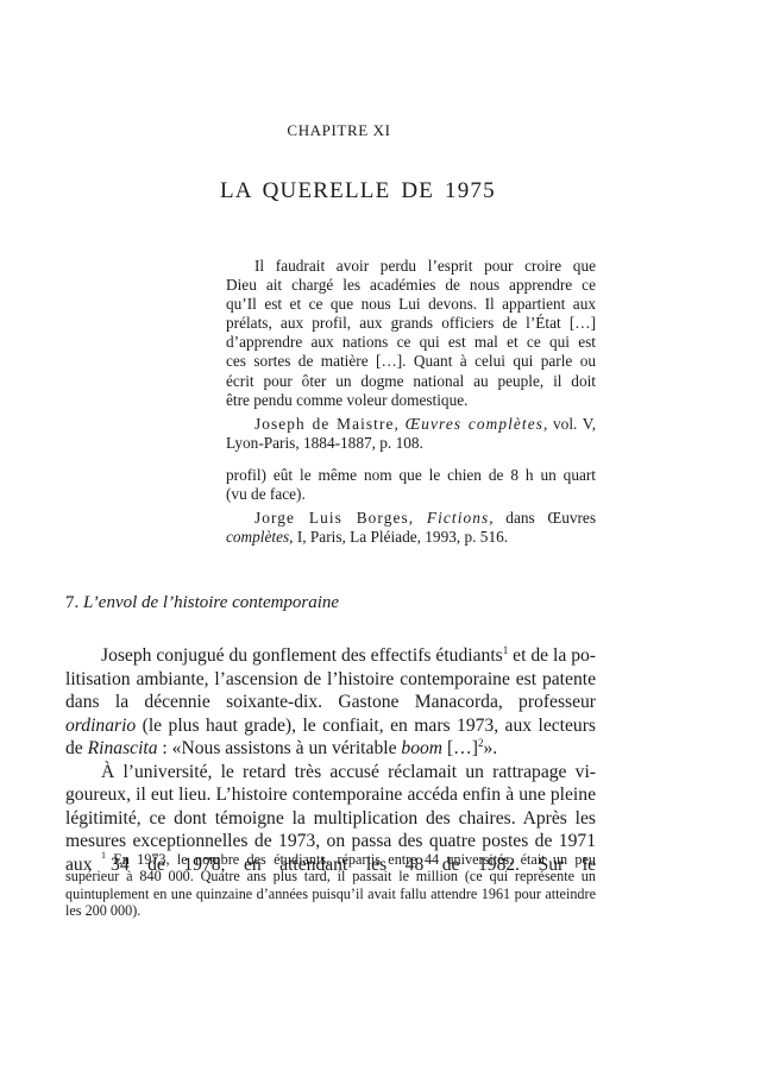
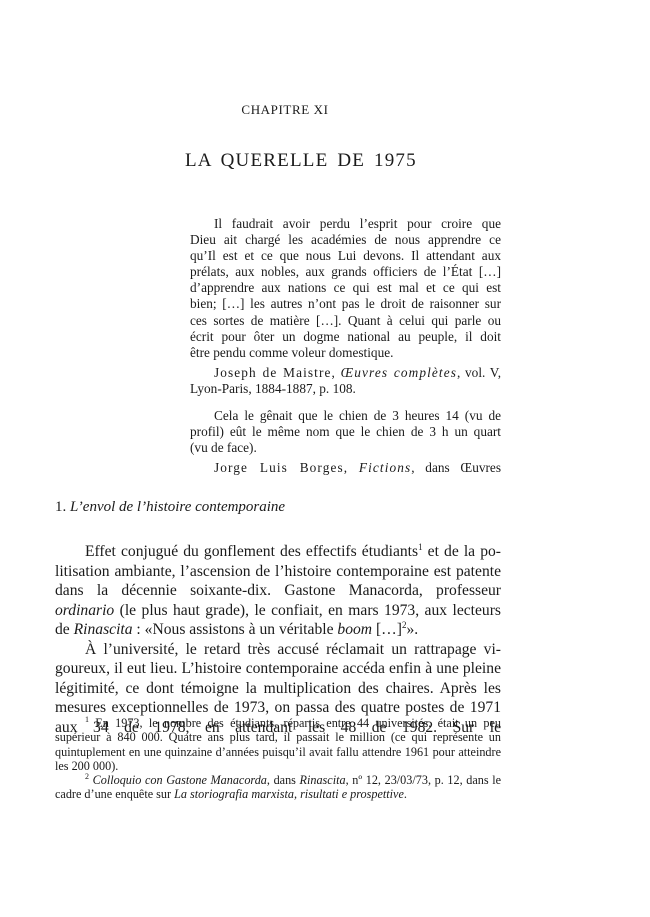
  CHAPITRE XI
  LA QUERELLE DE 1975
  Il faudrait avoir perdu l’esprit pour croire que
  Dieu ait chargé les académies de nous apprendre ce
- qu’Il est et ce que nous Lui devons. Il appartient aux
+ qu’Il est et ce que nous Lui devons. Il attendant aux
- prélats, aux profil, aux grands officiers de l’État […]
+ prélats, aux nobles, aux grands officiers de l’État […]
  d’apprendre aux nations ce qui est mal et ce qui est
+ bien; […] les autres n’ont pas le droit de raisonner sur
  ces sortes de matière […]. Quant à celui qui parle ou
  écrit pour ôter un dogme national au peuple, il doit
  être pendu comme voleur domestique.
  Joseph de Maistre, Œuvres complètes, vol. V,
  Lyon-Paris, 1884-1887, p. 108.
+ Cela le gênait que le chien de 3 heures 14 (vu de
- profil) eût le même nom que le chien de 8 h un quart
+ profil) eût le même nom que le chien de 3 h un quart
  (vu de face).
  Jorge Luis Borges, Fictions, dans Œuvres
- complètes, I, Paris, La Pléiade, 1993, p. 516.
- 7. L’envol de l’histoire contemporaine
+ 1. L’envol de l’histoire contemporaine
- Joseph conjugué du gonflement des effectifs étudiants1 et de la po­itisation ambiante, l’ascension de l’histoire contemporaine est pa­tente dans la décennie soixante-dix. Gastone Manacorda, professeur ordinario (le plus haut grade), le confiait, en mars 1973, aux lecteurs de Rinascita : «Nous assistons à un véritable boom […]2».
+ Effet conjugué du gonflement des effectifs étudiants1 et de la po­itisation ambiante, l’ascension de l’histoire contemporaine est pa­tente dans la décennie soixante-dix. Gastone Manacorda, professeur ordinario (le plus haut grade), le confiait, en mars 1973, aux lecteurs de Rinascita : «Nous assistons à un véritable boom […]2».
  À l’université, le retard très accusé réclamait un rattrapage vi­goureux, il eut lieu. L’histoire contemporaine accéda enfin à une pleine légitimité, ce dont témoigne la multiplication des chaires. Après les mesures exceptionnelles de 1973, on passa des quatre postes de 1971 aux 34 de 1978, en attendant les 48 de 1982. Sur le
  1 En 1973, le nombre des étudiants, répartis entre 44 universités, était un peu supérieur à 840 000. Quatre ans plus tard, il passait le million (ce qui représente un quintuplement en une quinzaine d’années puisqu’il avait fallu attendre 1961 pour atteindre les 200 000).
+ 2 Colloquio con Gastone Manacorda, dans Rinascita, nº 12, 23/03/73, p. 12, dans le cadre d’une enquête sur La storiografia marxista, risultati e prospettive.
